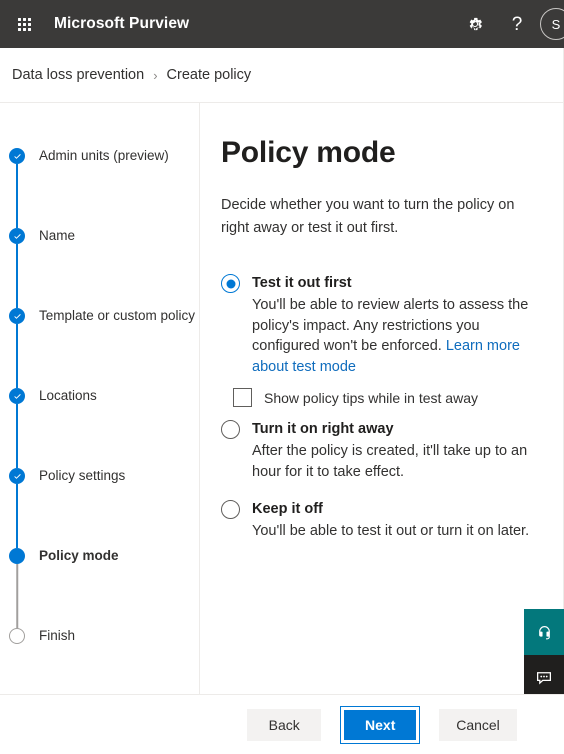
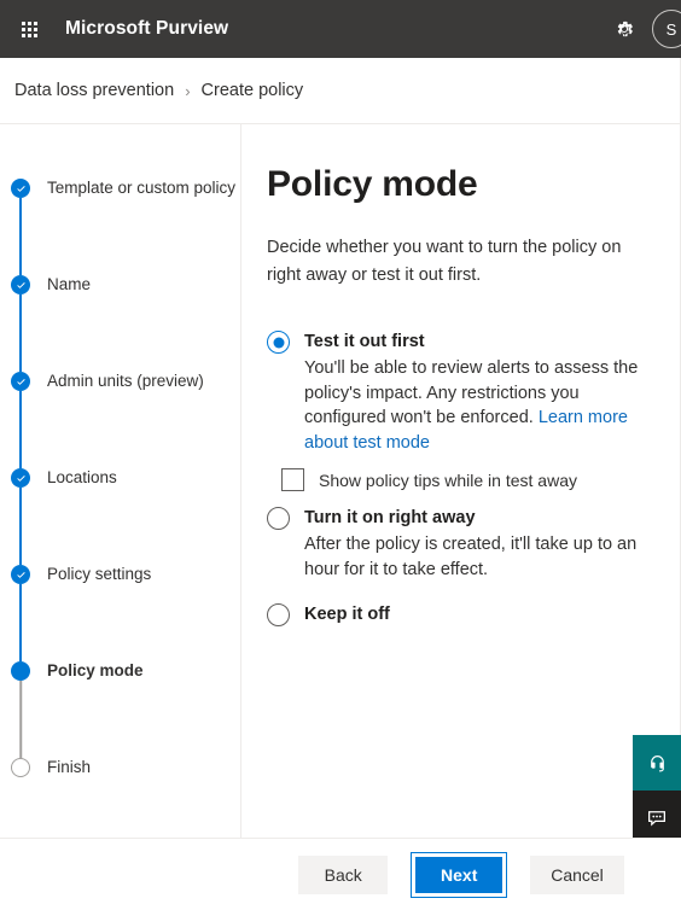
  Microsoft Purview
- ?
  S
  Data loss prevention
  ›
  Create policy
- Admin units (preview)
+ Template or custom policy
  Name
- Template or custom policy
+ Admin units (preview)
  Locations
  Policy settings
  Policy mode
  Finish
  Policy mode
  Decide whether you want to turn the policy on right away or test it out first.
  Test it out first
  You'll be able to review alerts to assess the policy's impact. Any restrictions you configured won't be enforced. Learn more about test mode
  Show policy tips while in test away
  Turn it on right away
  After the policy is created, it'll take up to an hour for it to take effect.
  Keep it off
- You'll be able to test it out or turn it on later.
  Back
  Next
  Cancel
